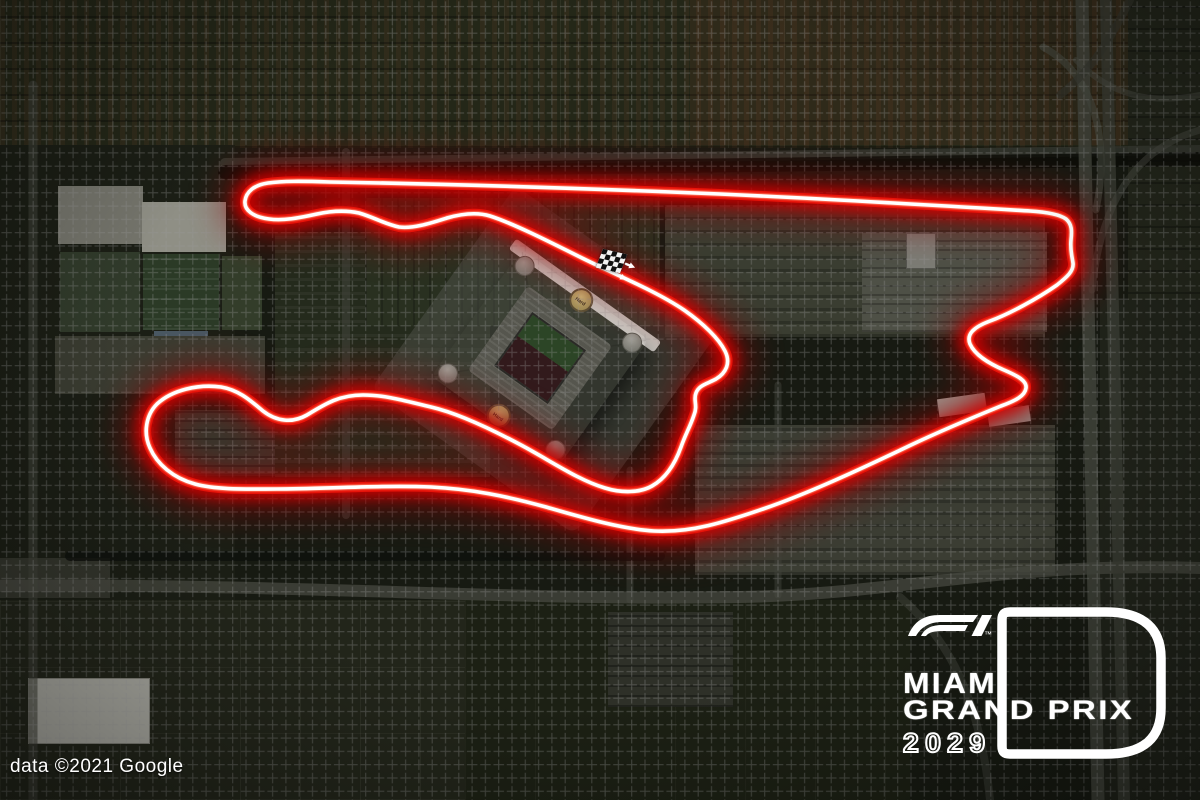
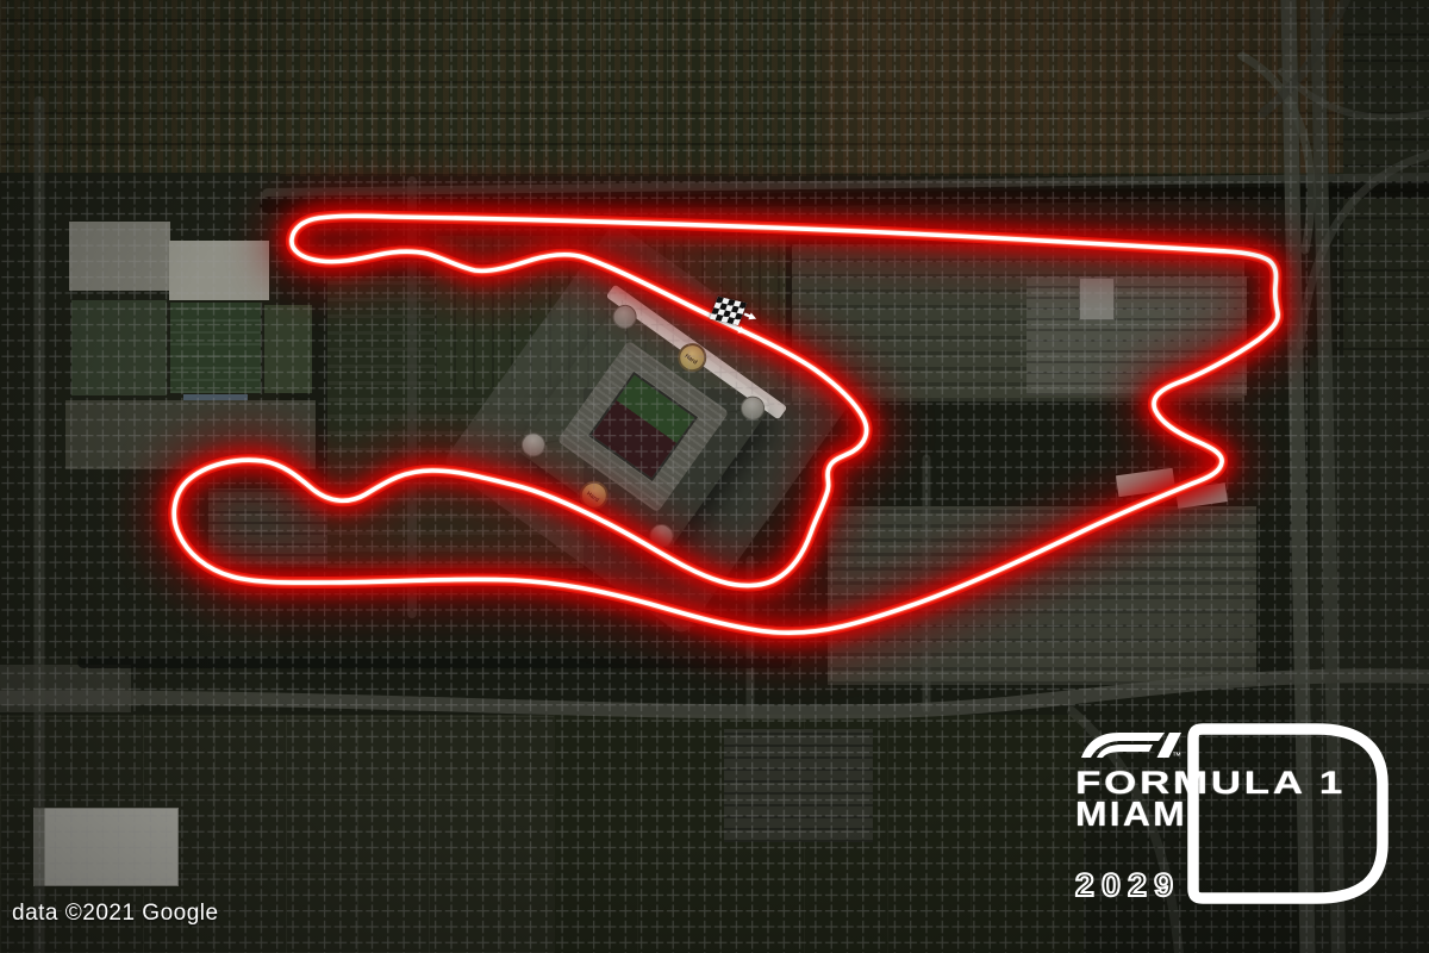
  ™
+ FORMULA 1
  MIAMI
- GRAND PRIX
  2029
  data ©2021 Google
